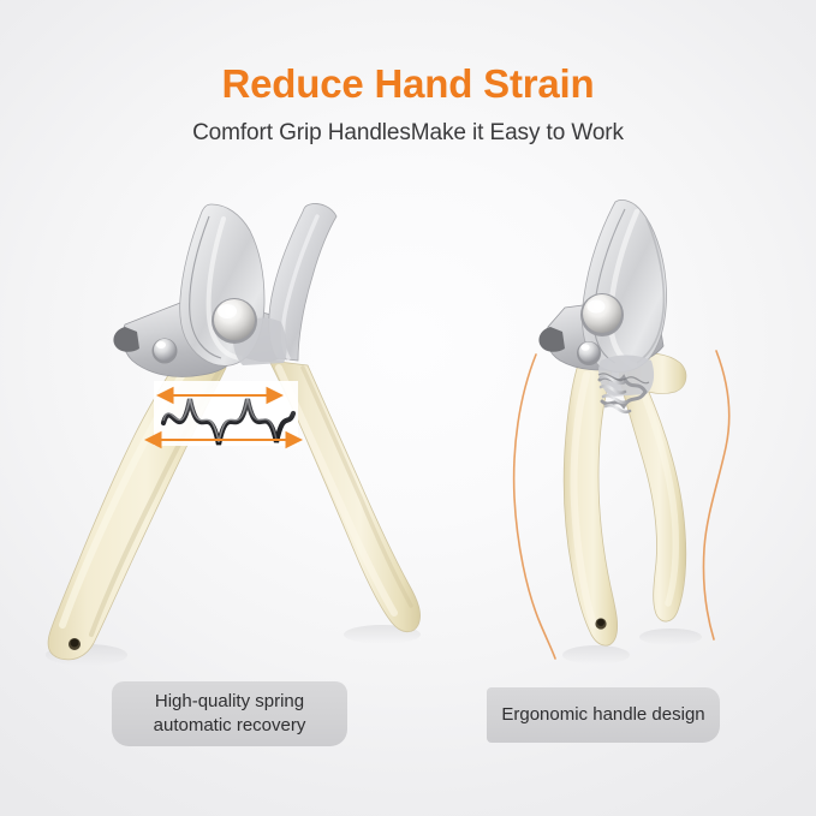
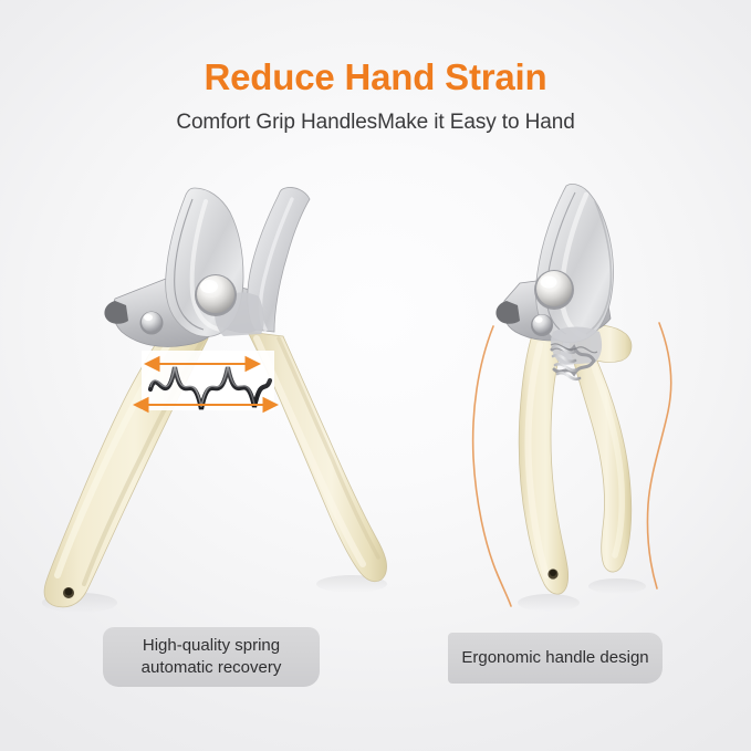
  Reduce Hand Strain
- Comfort Grip HandlesMake it Easy to Work
+ Comfort Grip HandlesMake it Easy to Hand
  High-quality spring
  automatic recovery
  Ergonomic handle design
